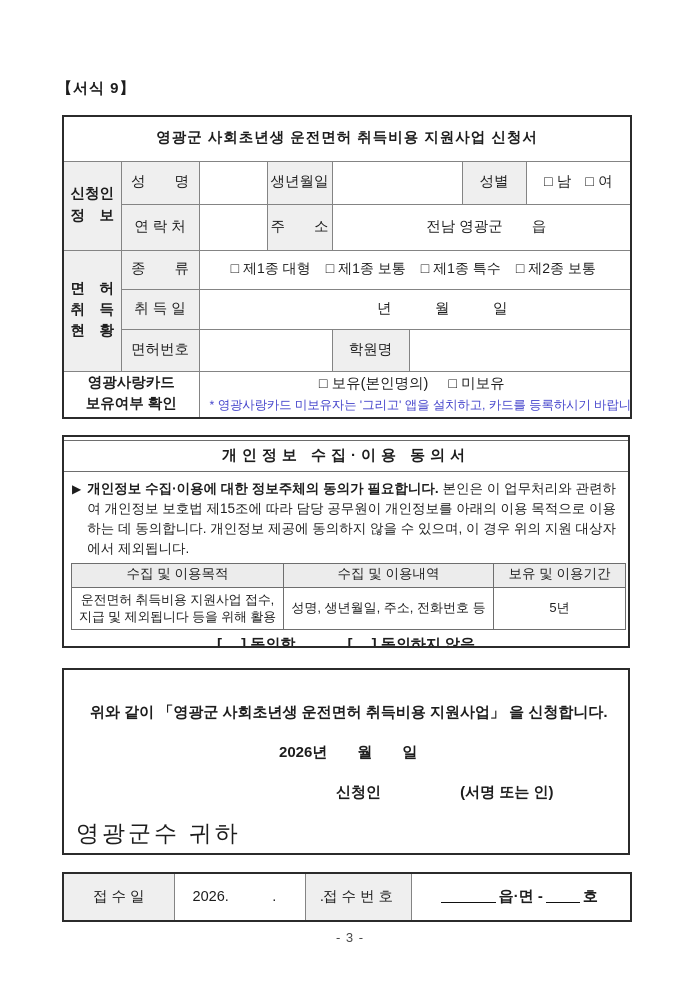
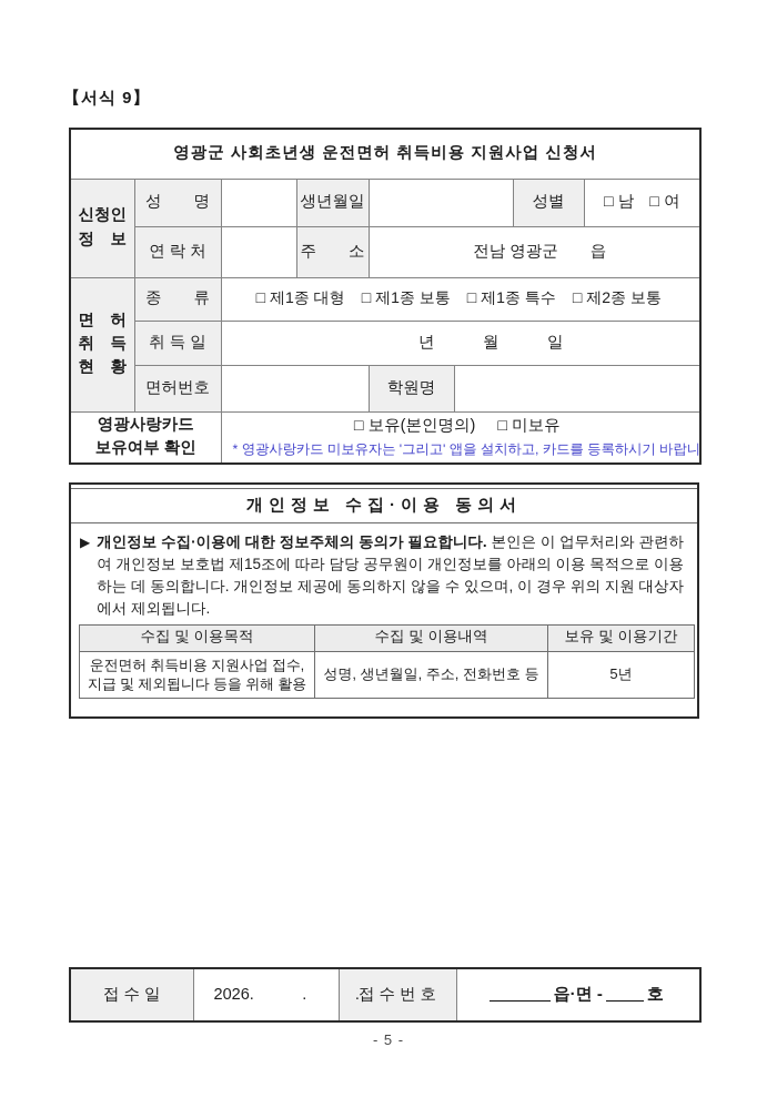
  【서식 9】
  영광군 사회초년생 운전면허 취득비용 지원사업 신청서
  신청인 정 보	성 명		생년월일		성별	□ 남 □ 여
  연 락 처		주 소	전남 영광군 읍
  면 허 취 득 현 황	종 류	□ 제1종 대형 □ 제1종 보통 □ 제1종 특수 □ 제2종 보통
  취 득 일	년 월 일
  면허번호		학원명
  영광사랑카드 보유여부 확인	□ 보유(본인명의) □ 미보유 * 영광사랑카드 미보유자는 '그리고' 앱을 설치하고, 카드를 등록하시기 바랍니
  개인정보 수집·이용 동의서
  ▶
  개인정보 수집·이용에 대한 정보주체의 동의가 필요합니다. 본인은 이 업무처리와 관련하여 개인정보 보호법 제15조에 따라 담당 공무원이 개인정보를 아래의 이용 목적으로 이용하는 데 동의합니다. 개인정보 제공에 동의하지 않을 수 있으며, 이 경우 위의 지원 대상자에서 제외됩니다.
  수집 및 이용목적	수집 및 이용내역	보유 및 이용기간
  운전면허 취득비용 지원사업 접수, 지급 및 제외됩니다 등을 위해 활용	성명, 생년월일, 주소, 전화번호 등	5년
- [ ] 동의함 [ ] 동의하지 않음
- 위와 같이 「영광군 사회초년생 운전면허 취득비용 지원사업」 을 신청합니다.
- 2026년 월 일
- 신청인 (서명 또는 인)
- 영광군수 귀하
  접 수 일	2026. . .	접 수 번 호	읍·면 - 호
- - 3 -
+ - 5 -
